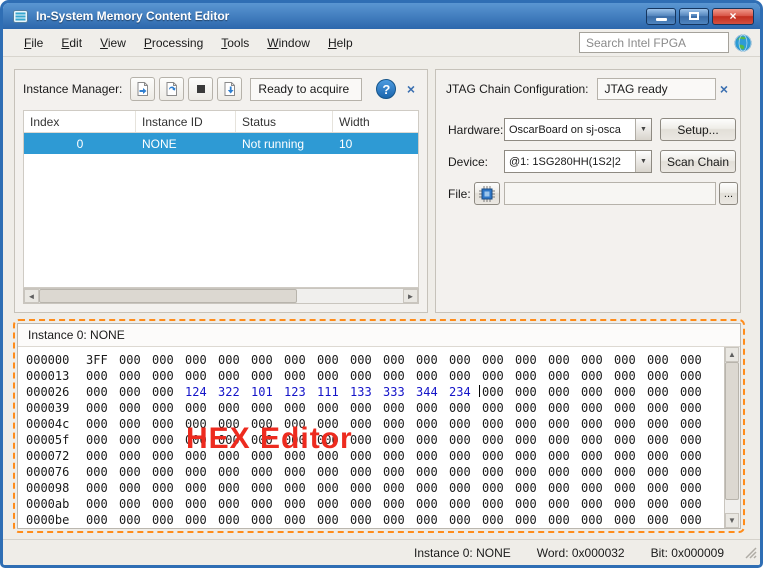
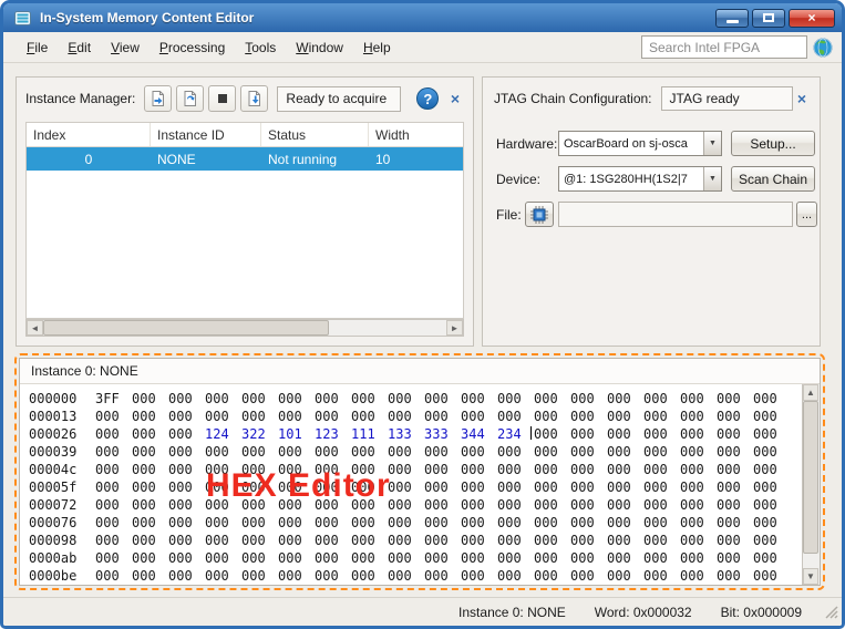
  In-System Memory Content Editor
  ×
  File
  Edit
  View
  Processing
  Tools
  Window
  Help
  Search Intel FPGA
  Instance Manager:
  Ready to acquire
  ?
  ×
  Index
  Instance ID
  Status
  Width
  0
  NONE
  Not running
  10
  ◄
  ►
  JTAG Chain Configuration:
  JTAG ready
  ×
  Hardware:
  OscarBoard on sj-osca
  Setup...
  Device:
- @1: 1SG280HH(1S2|2
+ @1: 1SG280HH(1S2|7
  Scan Chain
  File:
  ...
  Instance 0: NONE
  000000 3FF 000 000 000 000 000 000 000 000 000 000 000 000 000 000 000 000 000 000
  000013 000 000 000 000 000 000 000 000 000 000 000 000 000 000 000 000 000 000 000
  000026 000 000 000 124 322 101 123 111 133 333 344 234 000 000 000 000 000 000 000
  000039 000 000 000 000 000 000 000 000 000 000 000 000 000 000 000 000 000 000 000
  00004c 000 000 000 000 000 000 000 000 000 000 000 000 000 000 000 000 000 000 000
  00005f 000 000 000 000 000 000 000 000 000 000 000 000 000 000 000 000 000 000 000
  000072 000 000 000 000 000 000 000 000 000 000 000 000 000 000 000 000 000 000 000
  000076 000 000 000 000 000 000 000 000 000 000 000 000 000 000 000 000 000 000 000
  000098 000 000 000 000 000 000 000 000 000 000 000 000 000 000 000 000 000 000 000
  0000ab 000 000 000 000 000 000 000 000 000 000 000 000 000 000 000 000 000 000 000
  0000be 000 000 000 000 000 000 000 000 000 000 000 000 000 000 000 000 000 000 000
  HEX Editor
  ▲
  ▼
  Instance 0: NONE
  Word: 0x000032
  Bit: 0x000009
